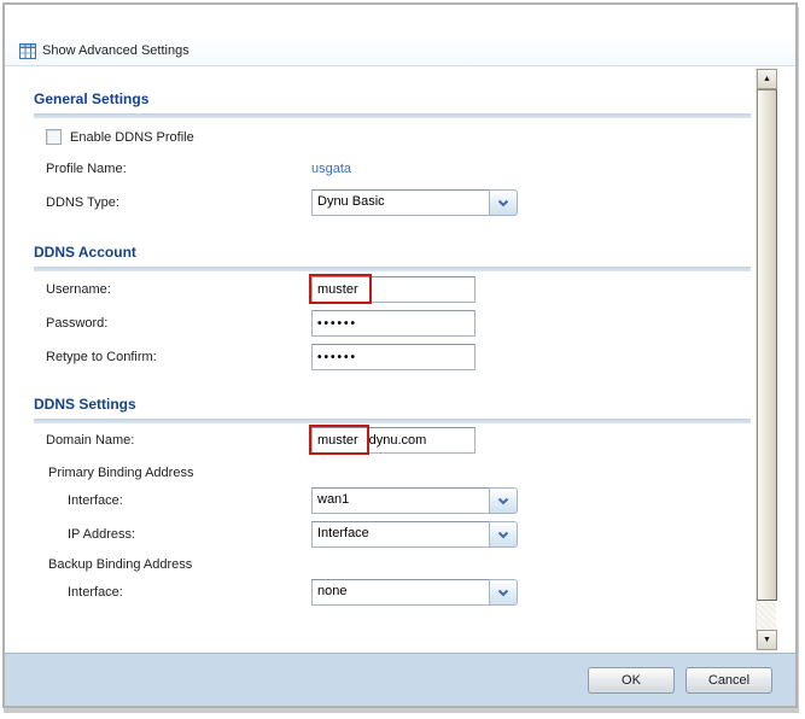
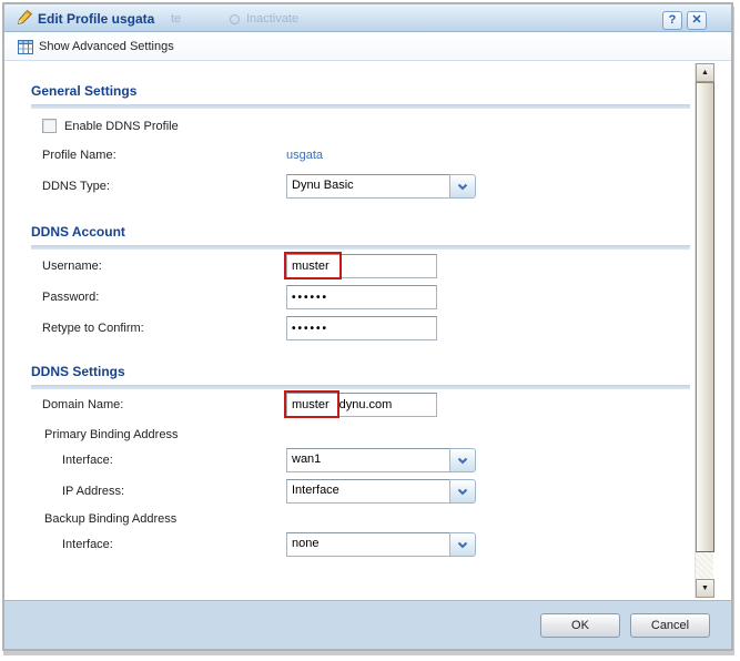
+ Edit Profile usgata
+ te
+ Inactivate
+ ?
+ ✕
  Show Advanced Settings
  General Settings
  Enable DDNS Profile
  Profile Name:
  usgata
  DDNS Type:
  Dynu Basic
  DDNS Account
  Username:
  muster
  Password:
  ••••••
  Retype to Confirm:
  ••••••
  DDNS Settings
  Domain Name:
  muster
  dynu.com
  Primary Binding Address
  Interface:
  wan1
  IP Address:
  Interface
  Backup Binding Address
  Interface:
  none
  OK
  Cancel
